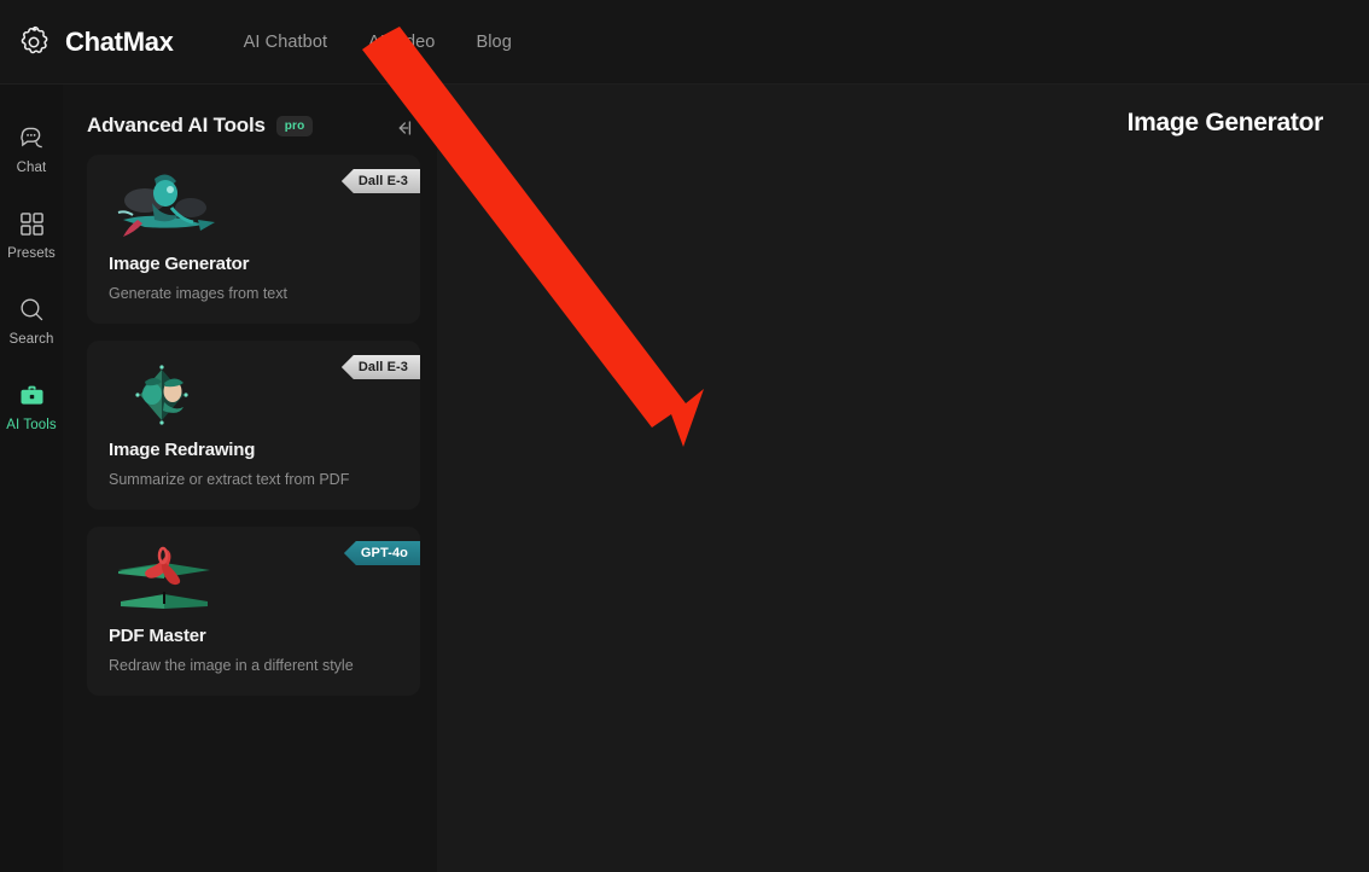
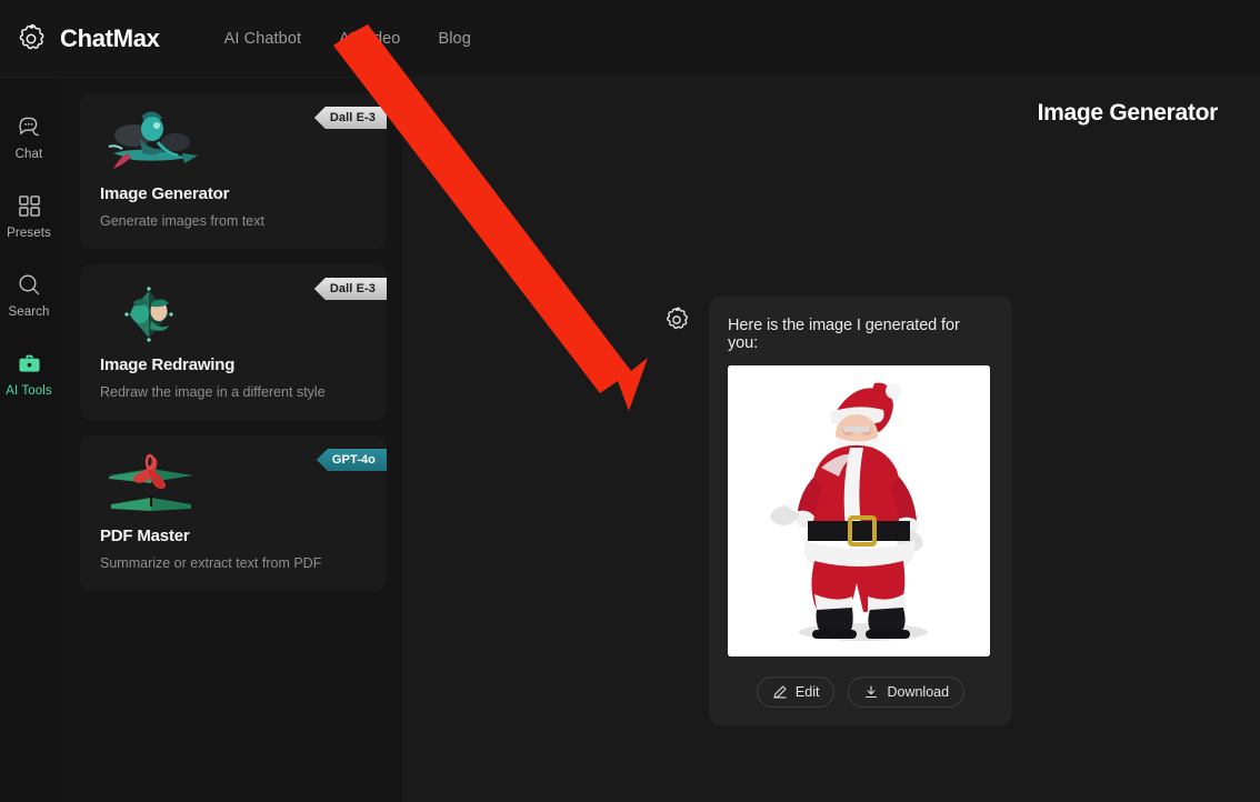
  ChatMax
  AI Chatbot
  Blog
  Chat
  Presets
  Search
  AI Tools
- Advanced AI Tools
- pro
  Dall E-3
  Image Generator
  Generate images from text
  Dall E-3
  Image Redrawing
- Summarize or extract text from PDF
+ Redraw the image in a different style
  GPT-4o
  PDF Master
- Redraw the image in a different style
+ Summarize or extract text from PDF
  Image Generator
+ Here is the image I generated for you:
+ Edit
+ Download
